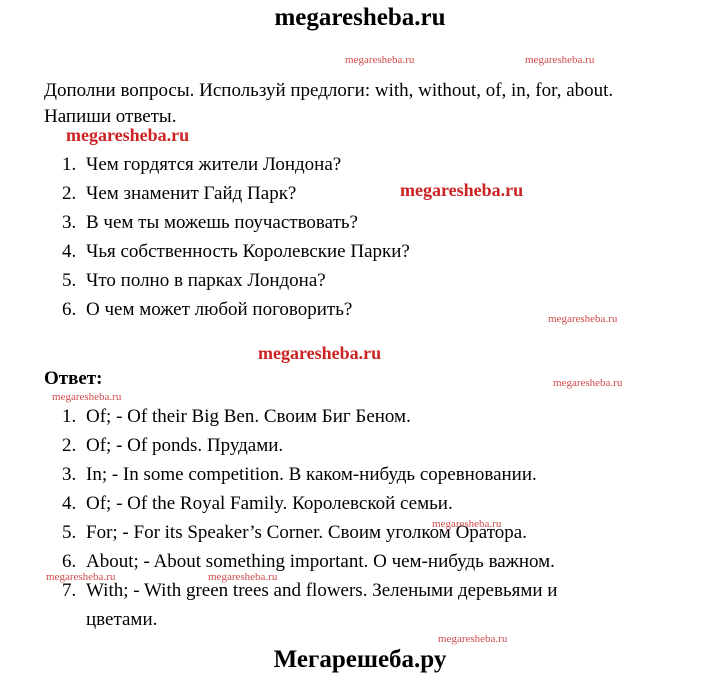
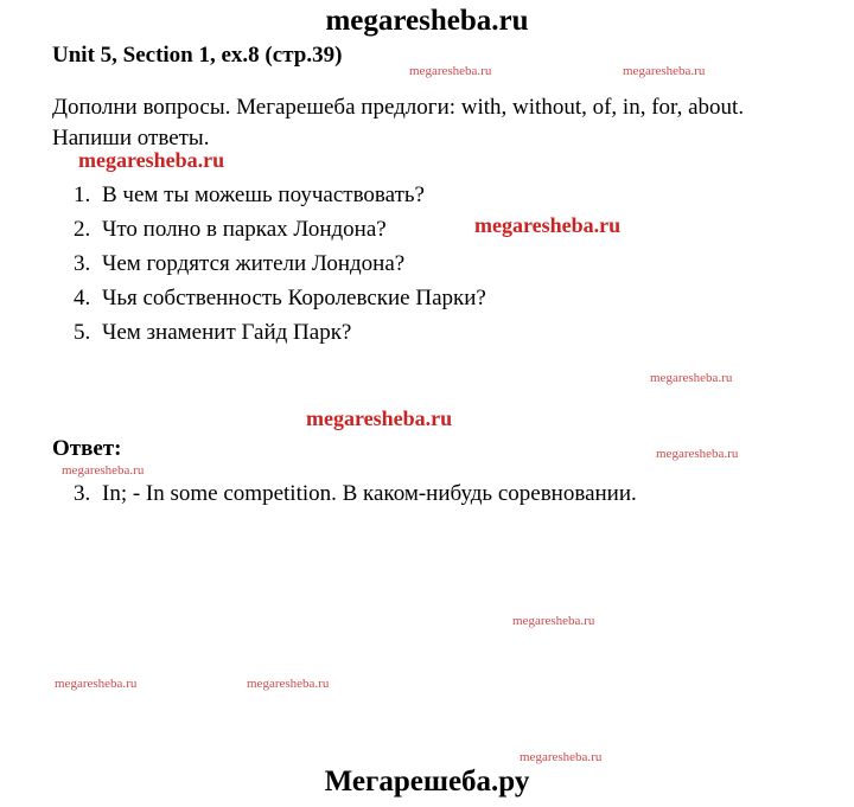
  megaresheba.ru
+ Unit 5, Section 1, ex.8 (стр.39)
- Дополни вопросы. Используй предлоги: with, without, of, in, for, about. Напиши ответы.
+ Дополни вопросы. Мегарешеба предлоги: with, without, of, in, for, about. Напиши ответы.
- 1. Чем гордятся жители Лондона?
+ 1. В чем ты можешь поучаствовать?
- 2. Чем знаменит Гайд Парк?
+ 2. Что полно в парках Лондона?
- 3. В чем ты можешь поучаствовать?
+ 3. Чем гордятся жители Лондона?
  4. Чья собственность Королевские Парки?
- 5. Что полно в парках Лондона?
+ 5. Чем знаменит Гайд Парк?
- 6. О чем может любой поговорить?
  Ответ:
- 1. Of; - Of their Big Ben. Своим Биг Беном.
- 2. Of; - Of ponds. Прудами.
  3. In; - In some competition. В каком-нибудь соревновании.
- 4. Of; - Of the Royal Family. Королевской семьи.
- 5. For; - For its Speaker’s Corner. Своим уголком Оратора.
- 6. About; - About something important. О чем-нибудь важном.
- 7. With; - With green trees and flowers. Зелеными деревьями и
- цветами.
  megaresheba.ru
  megaresheba.ru
  megaresheba.ru
  megaresheba.ru
  megaresheba.ru
  megaresheba.ru
  megaresheba.ru
  megaresheba.ru
  megaresheba.ru
  megaresheba.ru
  megaresheba.ru
  megaresheba.ru
  Мегарешеба.ру
